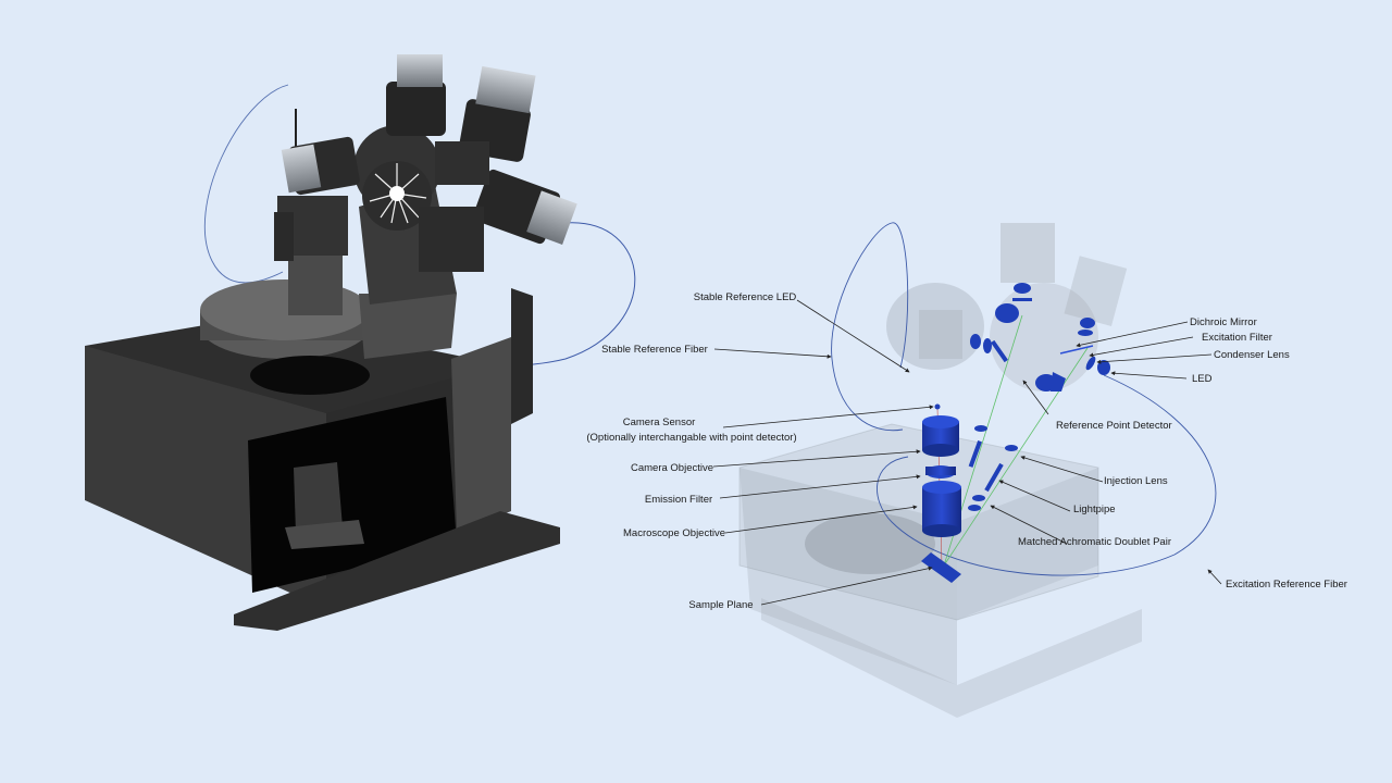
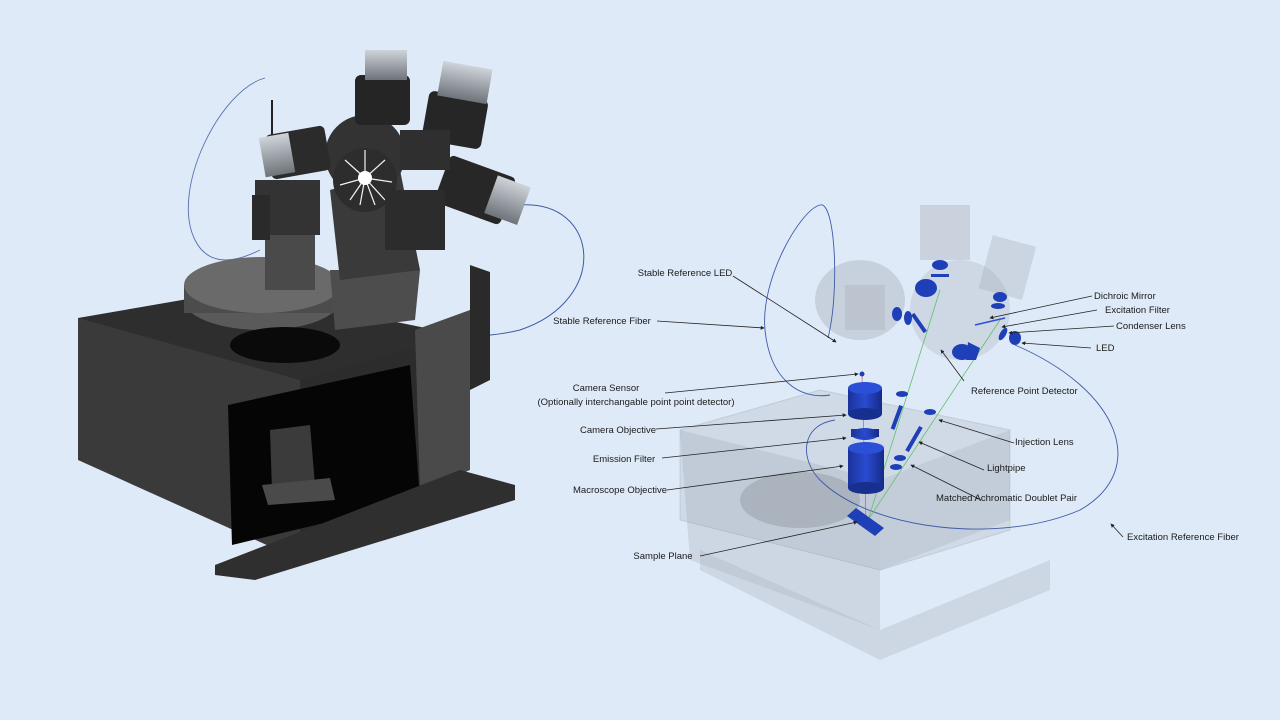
  Stable Reference LED
  Stable Reference Fiber
  Camera Sensor
- (Optionally interchangable with point detector)
+ (Optionally interchangable point point detector)
  Camera Objective
  Emission Filter
  Macroscope Objective
  Sample Plane
  Dichroic Mirror
  Excitation Filter
  Condenser Lens
  LED
  Reference Point Detector
  Injection Lens
  Lightpipe
  Matched Achromatic Doublet Pair
  Excitation Reference Fiber
